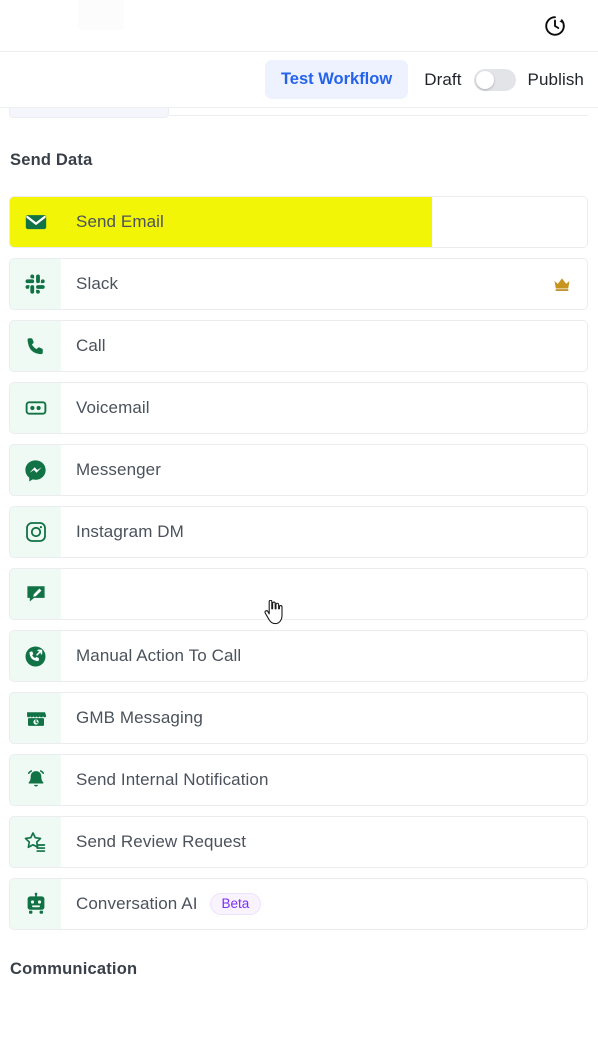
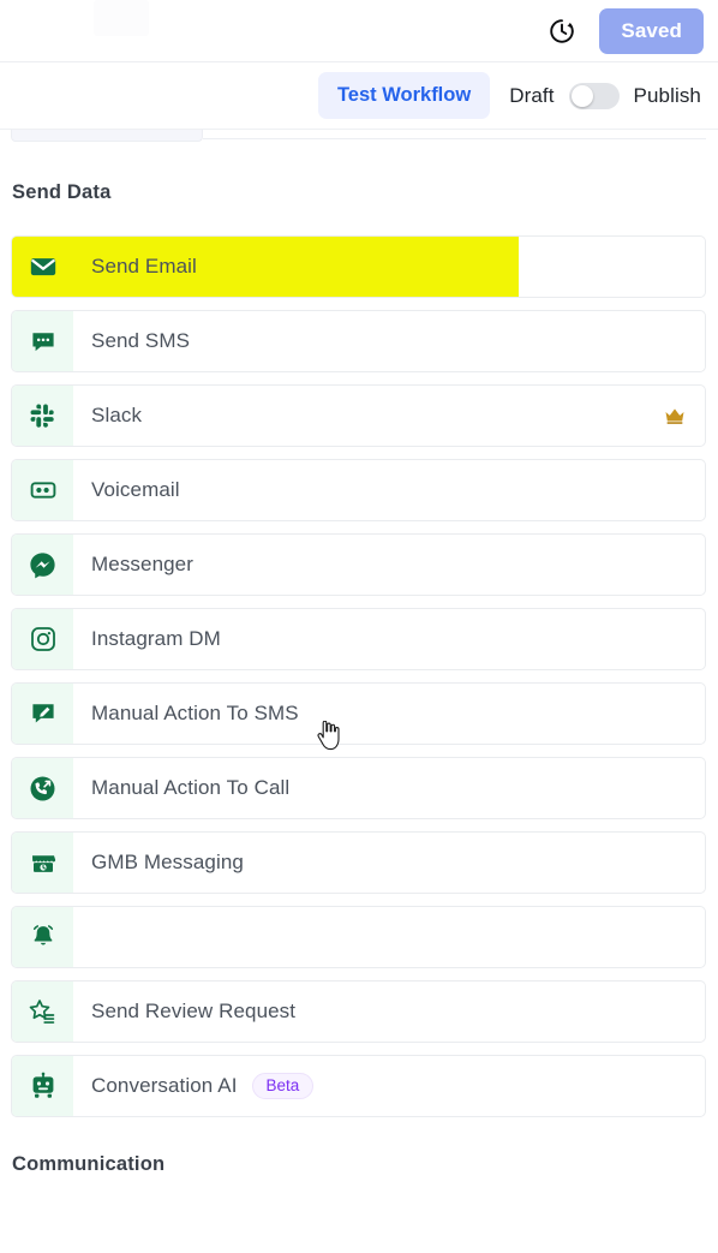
+ Saved
  Test Workflow
  Draft
  Publish
  Send Data
  Send Email
+ Send SMS
  Slack
- Call
  Voicemail
  Messenger
  Instagram DM
+ Manual Action To SMS
  Manual Action To Call
  GMB Messaging
- Send Internal Notification
  Send Review Request
  Conversation AI
  Beta
  Communication
